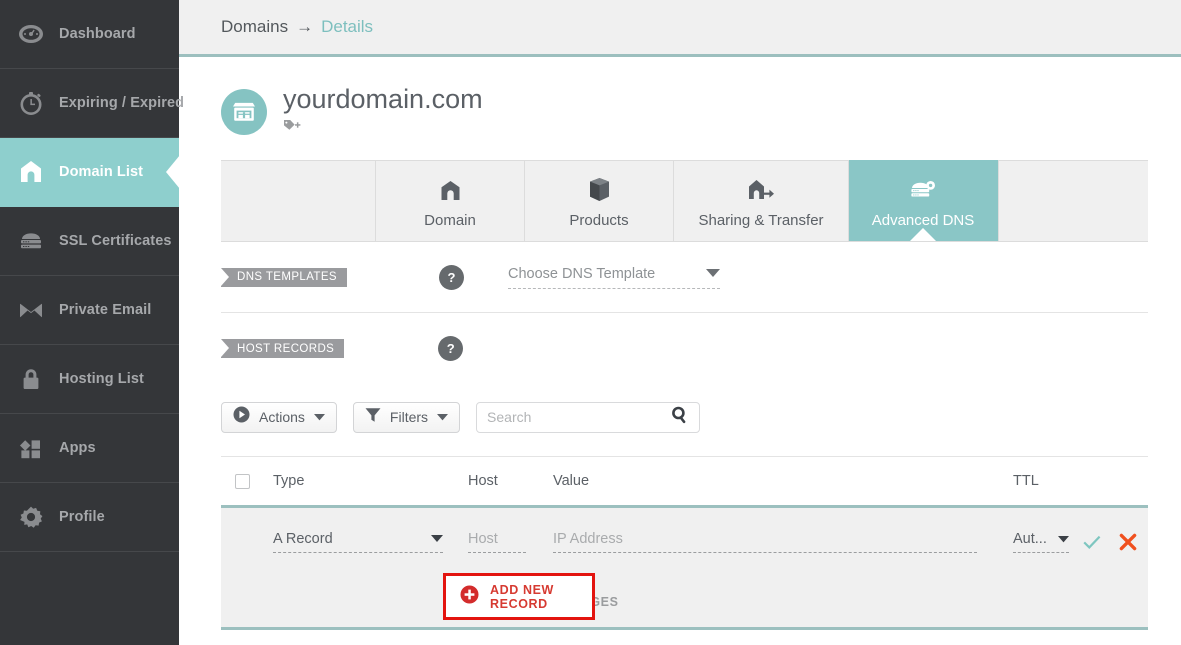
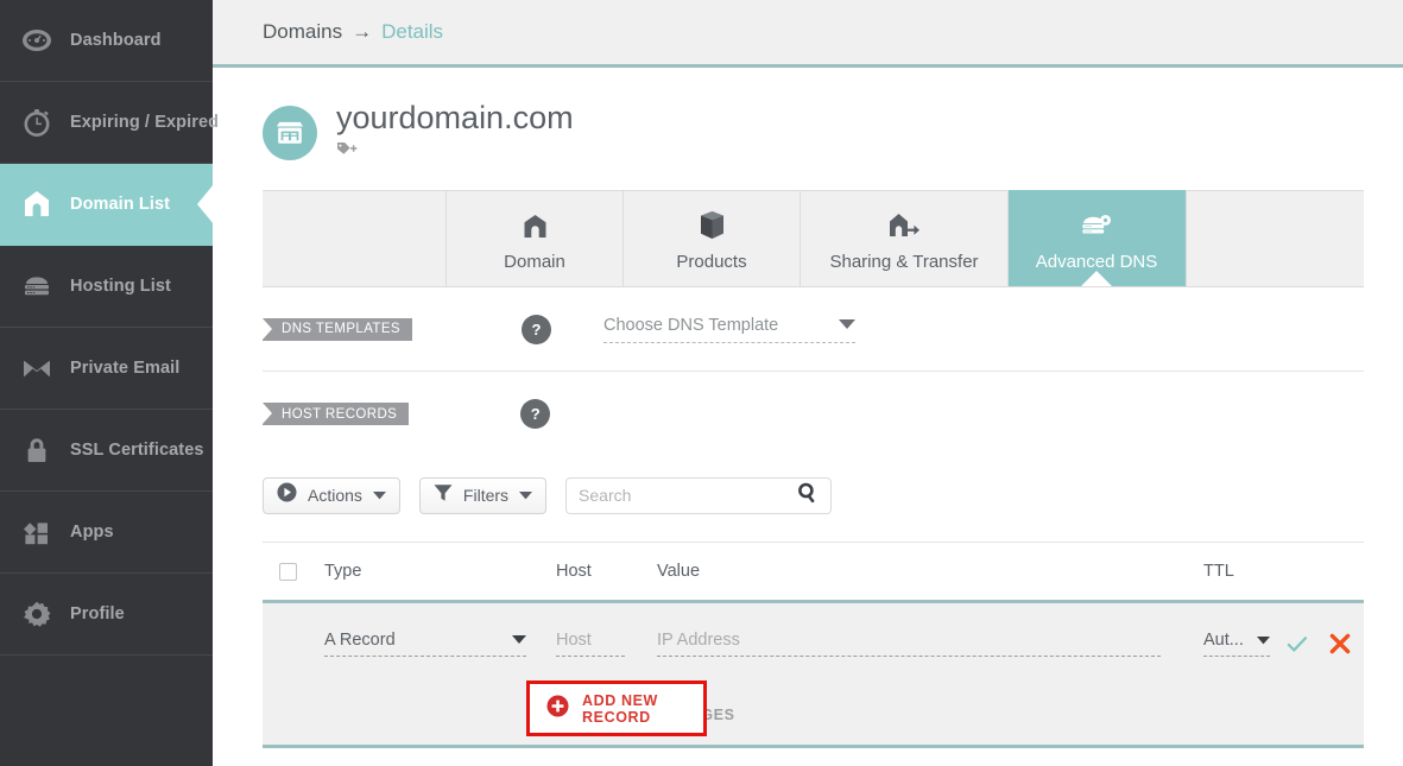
  Dashboard
  Expiring / Expired
  Domain List
- SSL Certificates
+ Hosting List
  Private Email
- Hosting List
+ SSL Certificates
  Apps
  Profile
  Domains
  →
  Details
  yourdomain.com
  Domain
  Products
  Sharing & Transfer
  Advanced DNS
  DNS TEMPLATES
  ?
  Choose DNS Template
  HOST RECORDS
  ?
  Actions
  Filters
  Search
  Type
  Host
  Value
  TTL
  A Record
  Host
  IP Address
  Aut...
  ADD NEW RECORD
